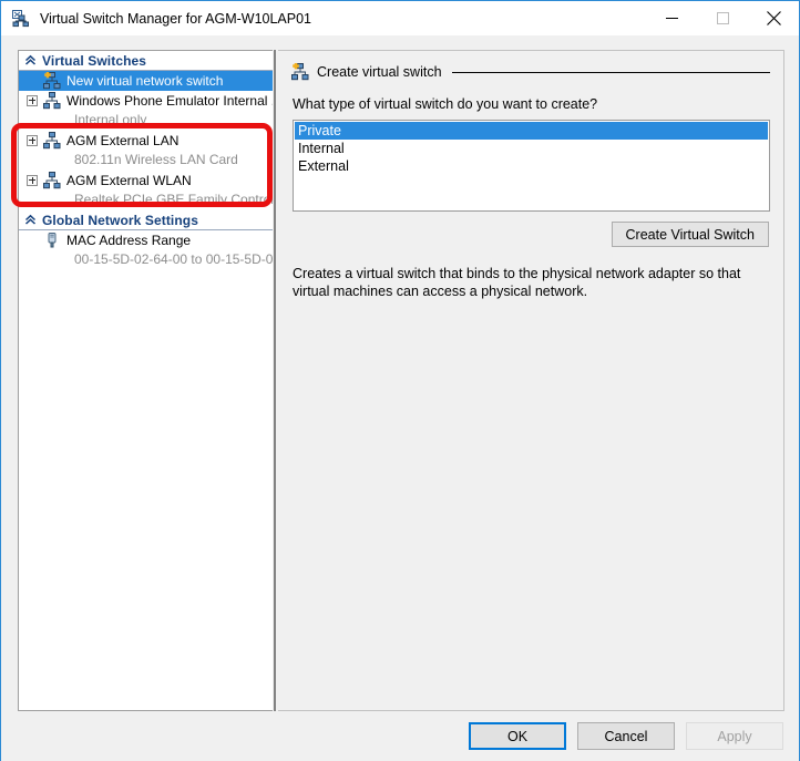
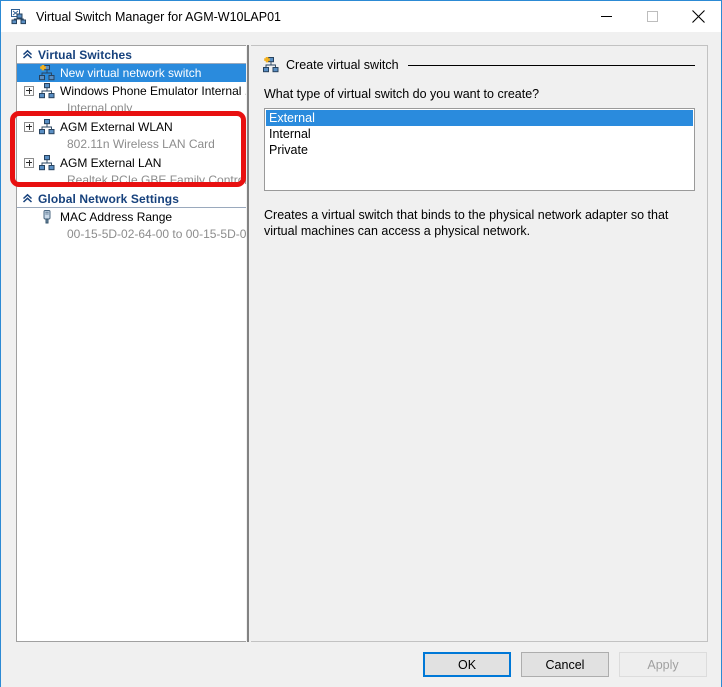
  Virtual Switch Manager for AGM-W10LAP01
  Virtual Switches
  New virtual network switch
  Windows Phone Emulator Internal
  Internal only
- AGM External LAN
+ AGM External WLAN
  802.11n Wireless LAN Card
- AGM External WLAN
+ AGM External LAN
  Realtek PCIe GBE Family Contro
  Global Network Settings
  MAC Address Range
  00-15-5D-02-64-00 to 00-15-5D-0
  Create virtual switch
  What type of virtual switch do you want to create?
- Private
+ External
  Internal
- External
+ Private
- Create Virtual Switch
  Creates a virtual switch that binds to the physical network adapter so that virtual machines can access a physical network.
  OK
  Cancel
  Apply
